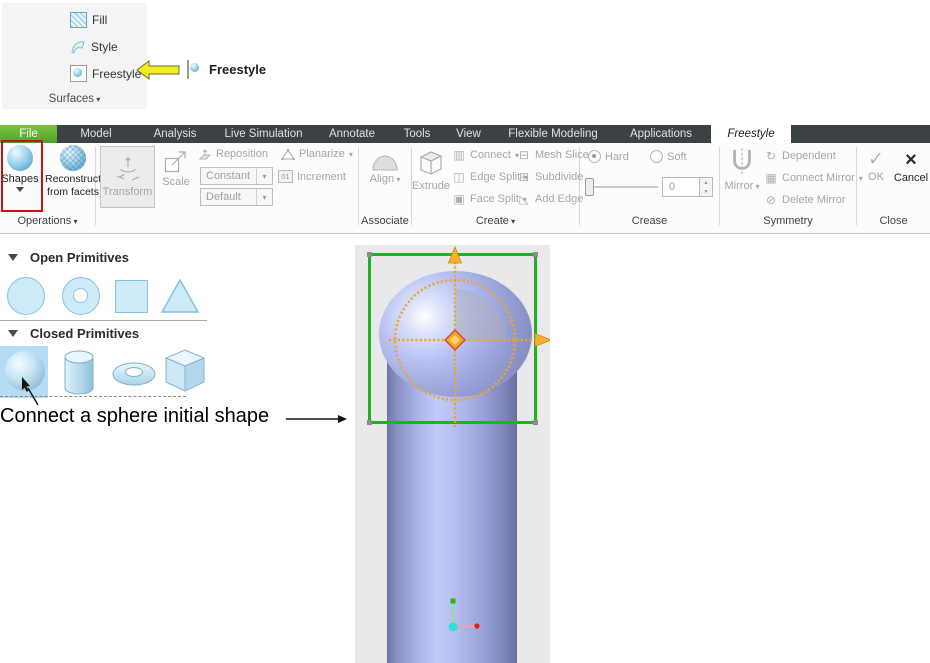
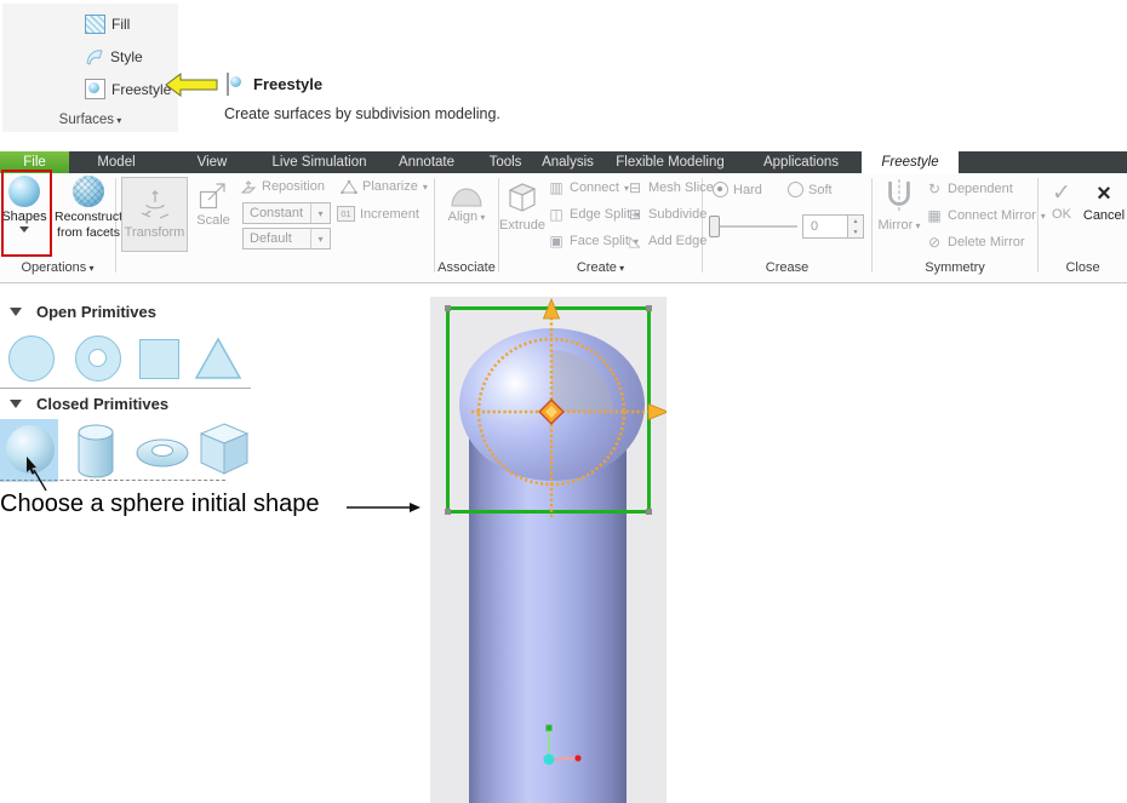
  Fill
  Style
  Freestyle
  Surfaces
  Freestyle
+ Create surfaces by subdivision modeling.
  File
  Model
- Analysis
+ View
  Live Simulation
  Annotate
  Tools
- View
+ Analysis
  Flexible Modeling
  Applications
  Freestyle
  Shapes
  Reconstruc
  from facets
  Operations
  Transform
  Scale
  Reposition
  Constant
  ▾
  Default
  ▾
  Planarize
  01
  Increment
  Align
  Associate
  Extrude
  ▥
  Connect
  ⊟
  Mesh Slice
  ◫
  Edge Split
  ⊞
  Subdivide
  ▣
  Face Split
  ◺
  Add Edge
  Create
  Hard
  Soft
  0
  Crease
  Mirror
  ↻
  Dependent
  ▦
  Connect Mirror
  ⊘
  Delete Mirror
  Symmetry
  ✓
  OK
  ×
  Cancel
  Close
  Open Primitives
  Closed Primitives
- Connect a sphere initial shape
+ Choose a sphere initial shape
